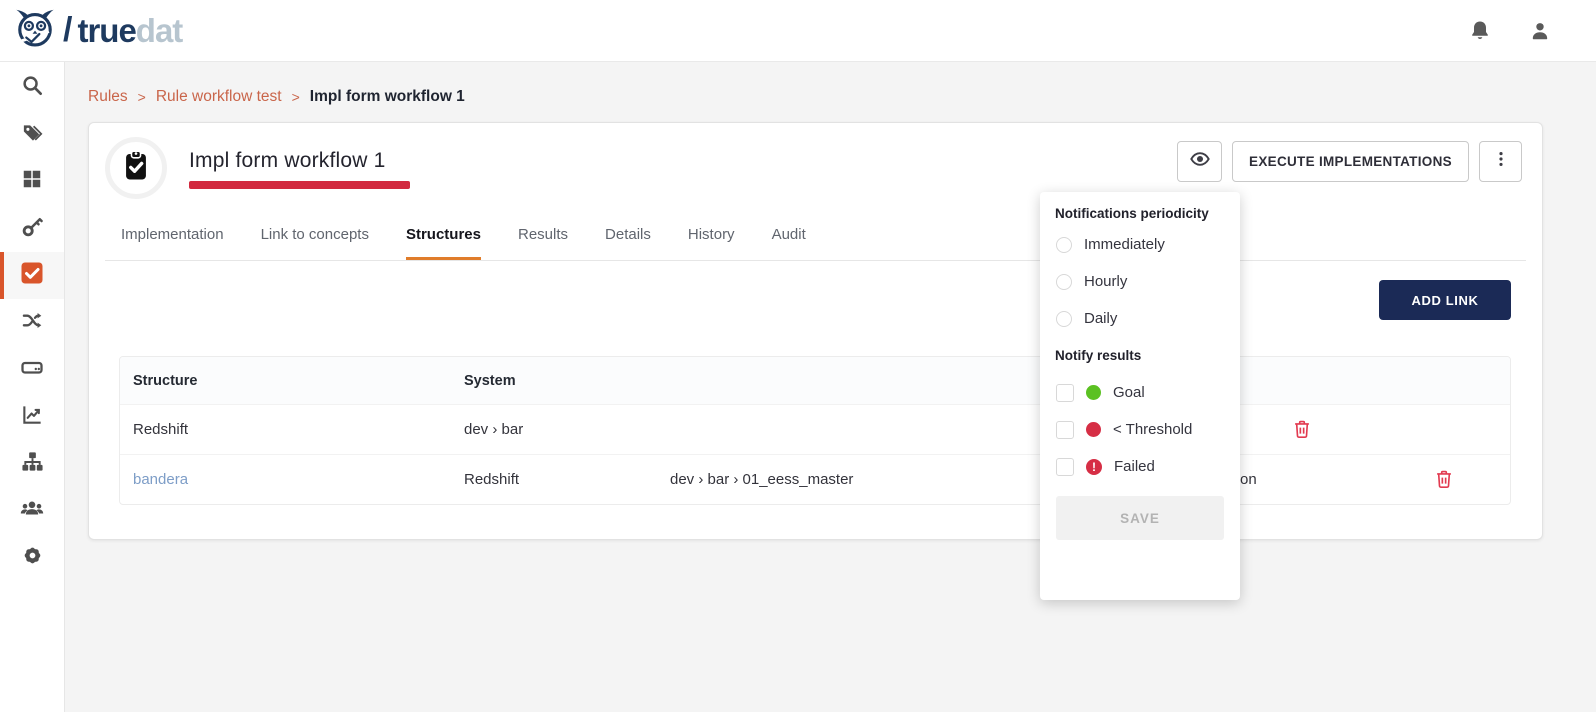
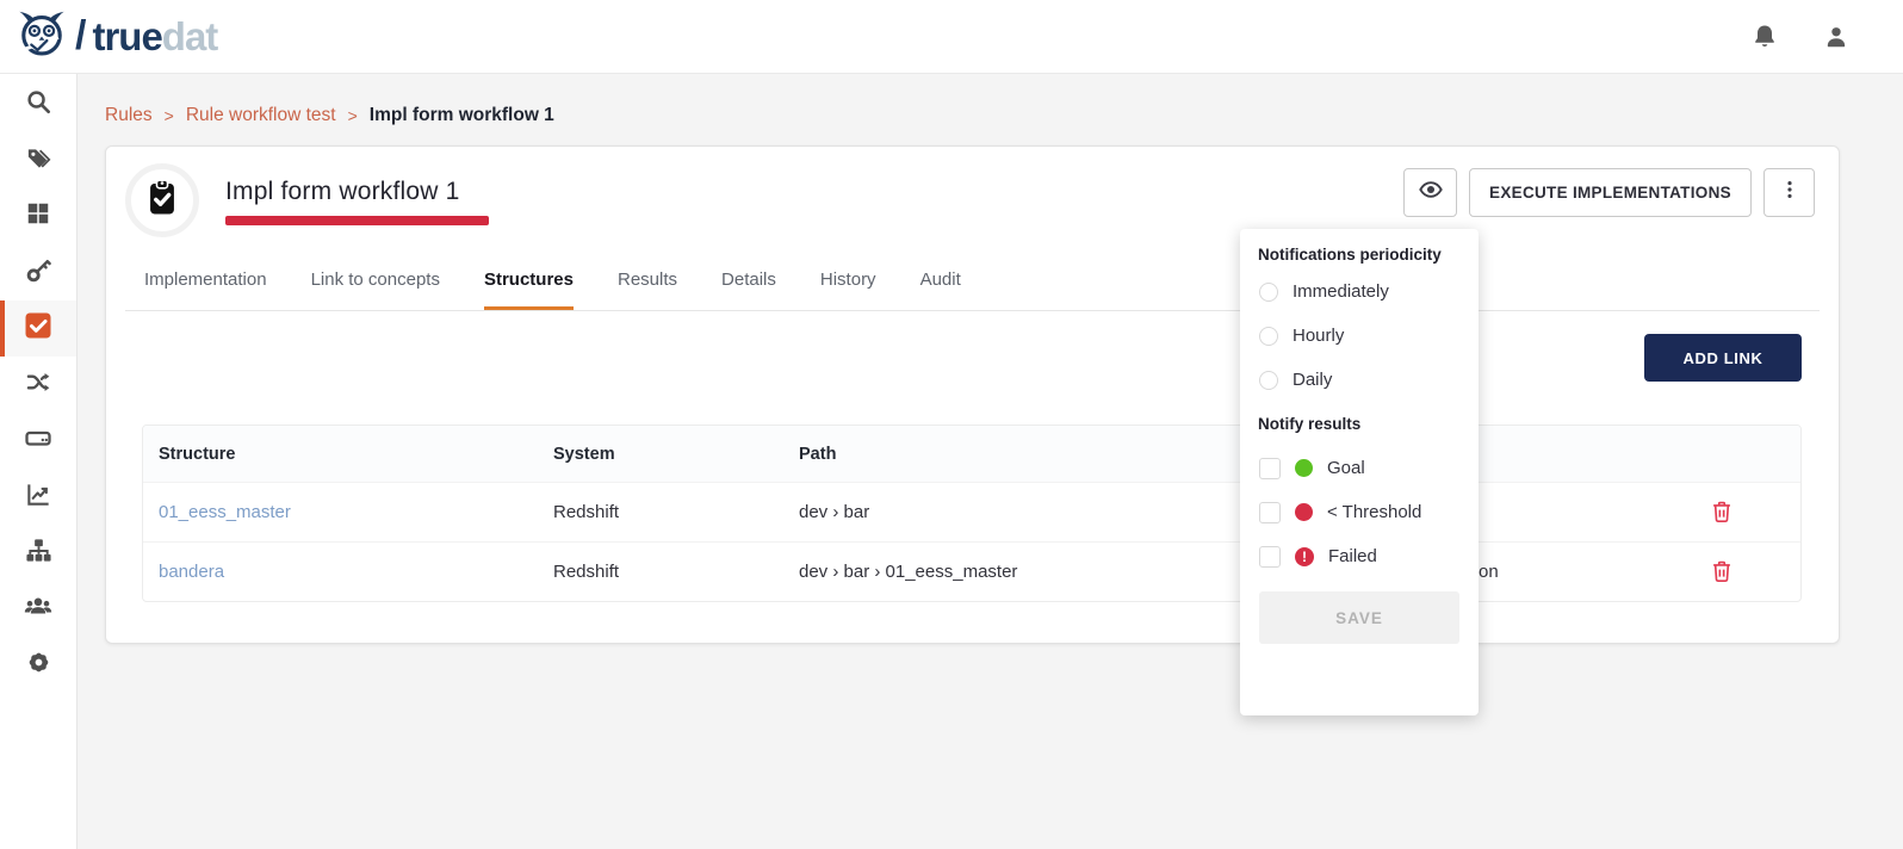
  /
  truedat
  Rules
  >
  Rule workflow test
  >
  Impl form workflow 1
  Impl form workflow 1
  EXECUTE IMPLEMENTATIONS
  Implementation
  Link to concepts
  Structures
  Results
  Details
  History
  Audit
  ADD LINK
  Structure
  System
+ Path
+ 01_eess_master
  Redshift
  dev › bar
  bandera
  Redshift
  dev › bar › 01_eess_master
  on
  Notifications periodicity
  Immediately
  Hourly
  Daily
  Notify results
  Goal
  < Threshold
  !
  Failed
  SAVE
